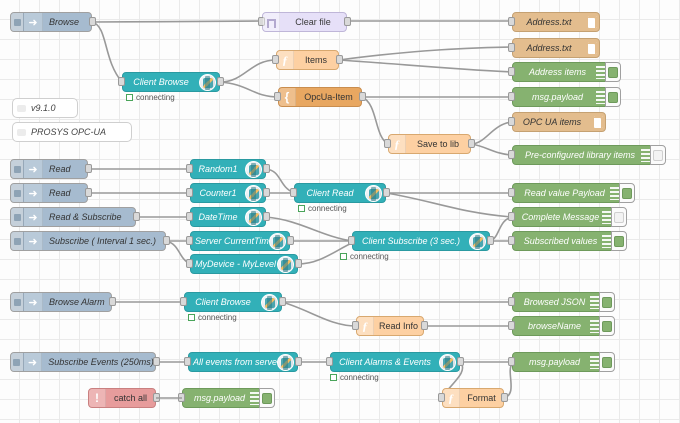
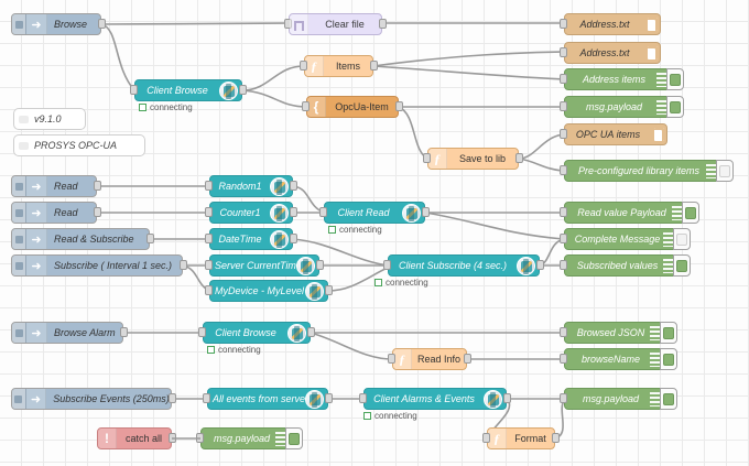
  ➜
  Browse
  Clear file
  Address.txt
  Address.txt
  ƒ
  Items
  Address items
  Client Browse
  connecting
  {
  OpcUa-Item
  msg.payload
  v9.1.0
  PROSYS OPC-UA
  OPC UA items
  ƒ
  Save to lib
  Pre-configured library items
  ➜
  Read
  ➜
  Read
  ➜
  Read & Subscribe
  ➜
  Subscribe ( Interval 1 sec.)
  Random1
  Counter1
  DateTime
  Server CurrentTim
  MyDevice - MyLevel
  Client Read
  connecting
- Client Subscribe (3 sec.)
+ Client Subscribe (4 sec.)
  connecting
  Read value Payload
  Complete Message
  Subscribed values
  ➜
  Browse Alarm
  Client Browse
  connecting
  Browsed JSON
  ƒ
  Read Info
  browseName
  ➜
  Subscribe Events (250ms
  All events from serve
  Client Alarms & Events
  connecting
  msg.payload
  ƒ
  Format
  !
  catch all
  msg.payload
